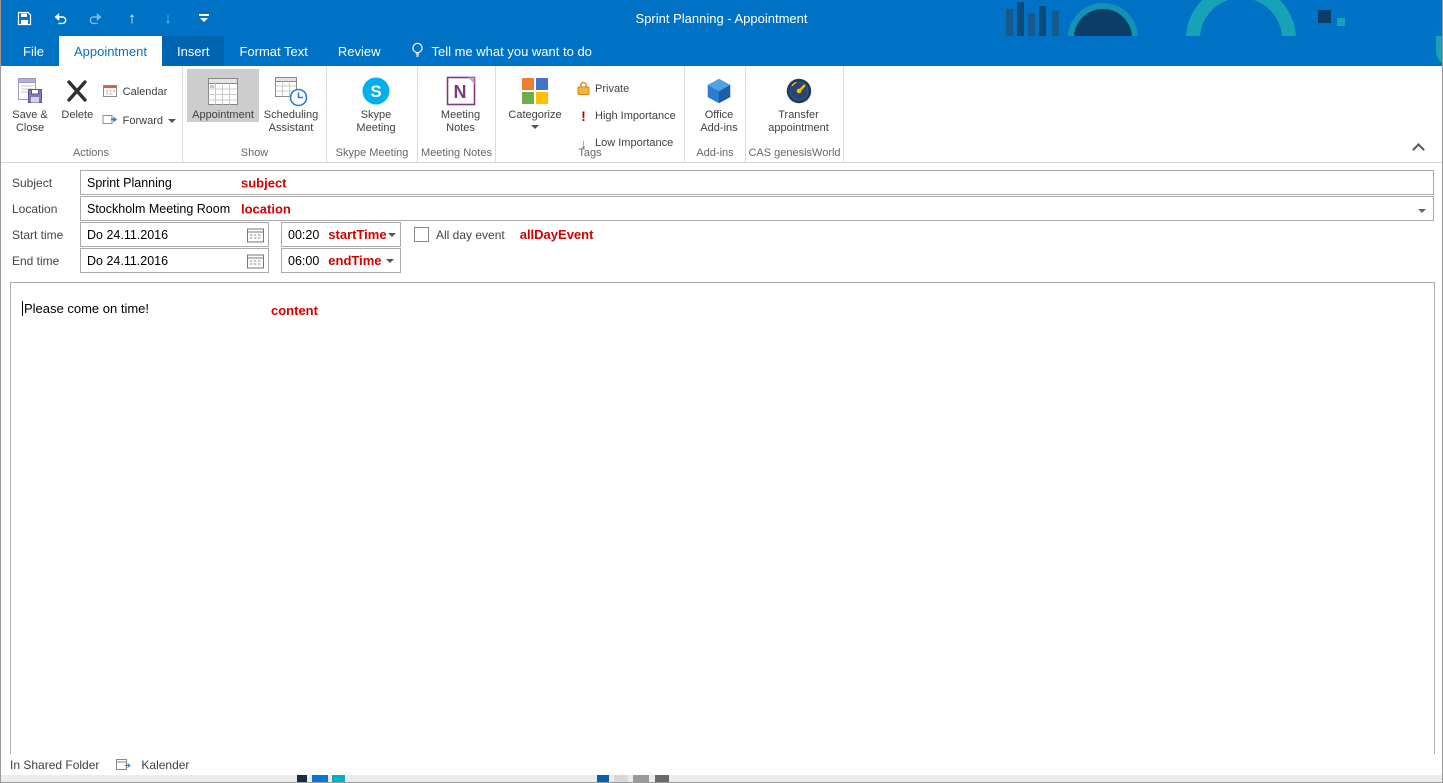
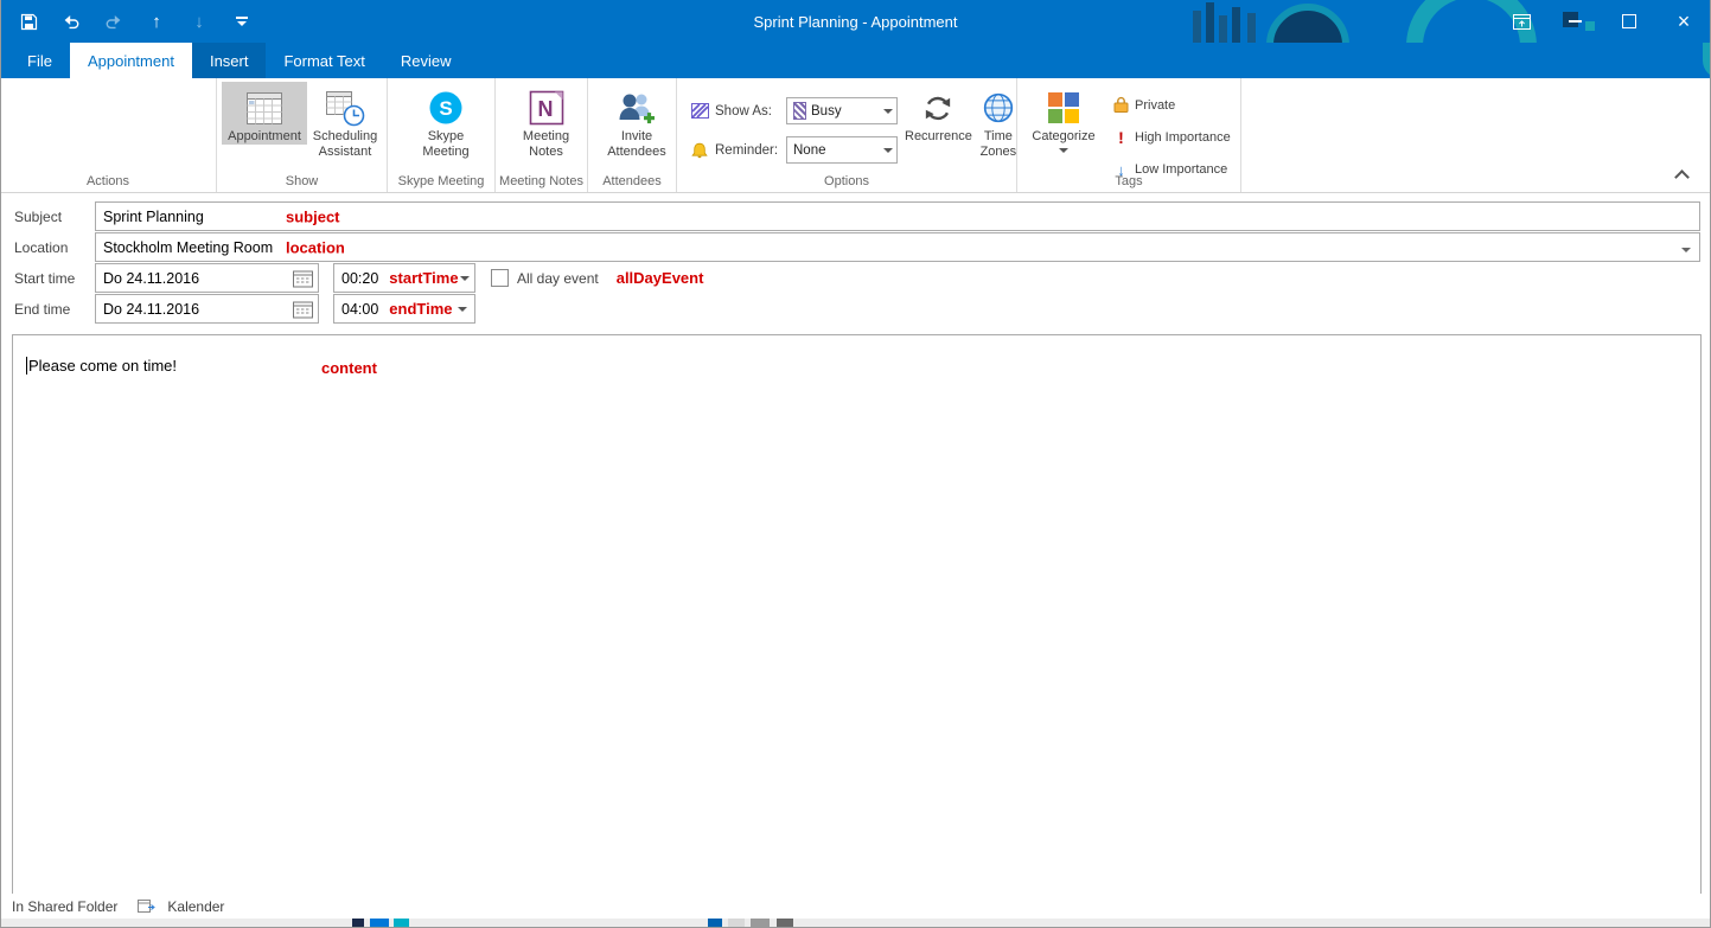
  ↑
  ↓
  Sprint Planning - Appointment
+ ×
  File
  Appointment
  Insert
  Format Text
  Review
- Tell me what you want to do
- Save & Close
- Delete
- Calendar
- Forward
  Actions
  Appointment
  Scheduling Assistant
  Show
  S
  Skype Meeting
  Skype Meeting
  N
  Meeting Notes
  Meeting Notes
+ Invite Attendees
+ Attendees
+ Show As:
+ Busy
+ Reminder:
+ None
+ Recurrence
+ Time Zones
+ Options
  Categorize
  Private
  !
  High Importance
  ↓
  Low Importance
  Tags
- Office Add-ins
- Add-ins
- Transfer appointment
- CAS genesisWorld
  Subject
  Sprint Planning
  subject
  Location
  Stockholm Meeting Room
  location
  Start time
  Do 24.11.2016
  00:20
  startTime
  All day event
  allDayEvent
  End time
  Do 24.11.2016
- 06:00
+ 04:00
  endTime
  Please come on time!
  content
  In Shared Folder
  Kalender
